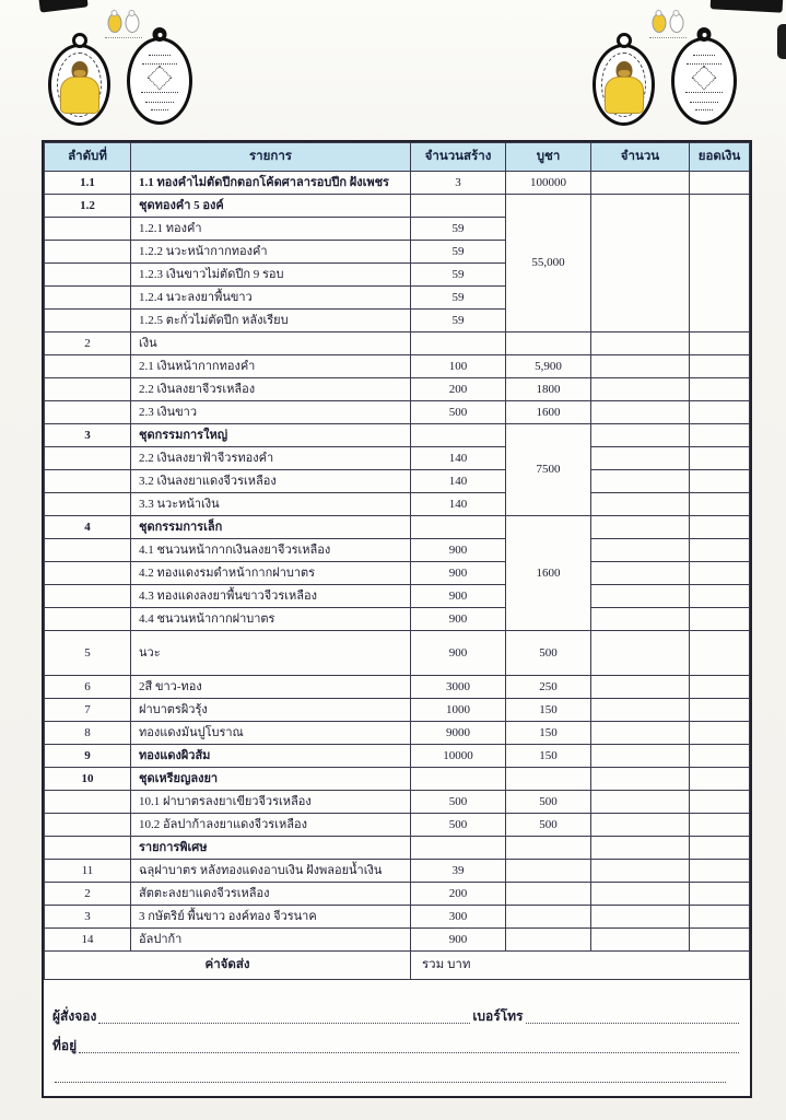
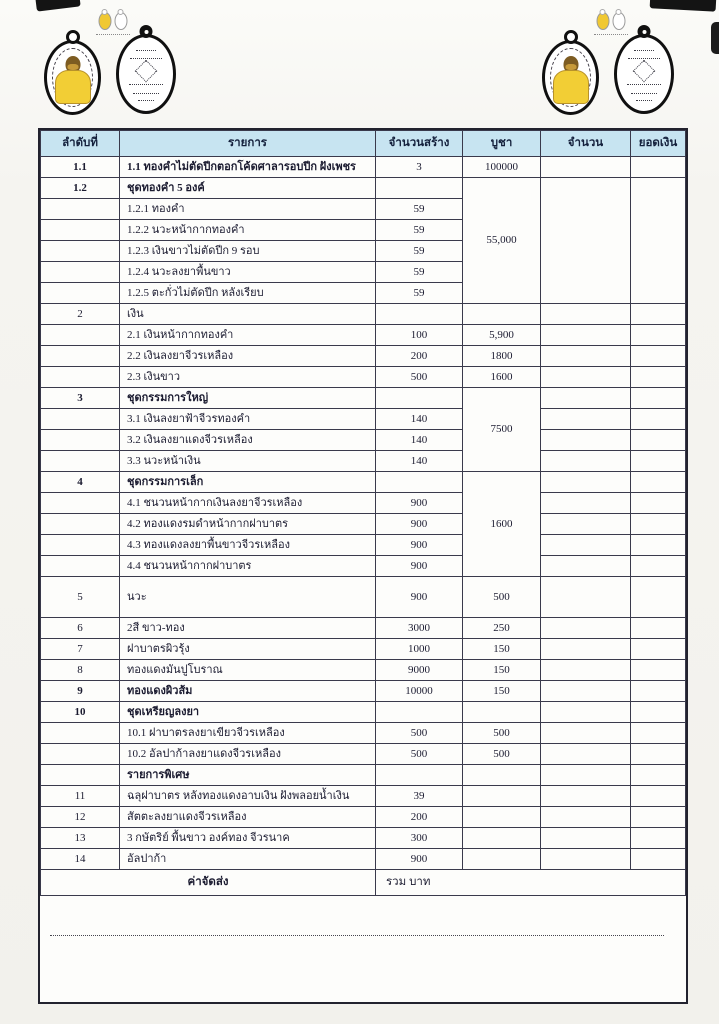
  ลำดับที่	รายการ	จำนวนสร้าง	บูชา	จำนวน	ยอดเงิน
  1.1	1.1 ทองคำไม่ตัดปีกตอกโค้ดศาลารอบปีก ฝังเพชร	3	100000
  1.2	ชุดทองคำ 5 องค์		55,000
  	1.2.1 ทองคำ	59
  	1.2.2 นวะหน้ากากทองคำ	59
  	1.2.3 เงินขาวไม่ตัดปีก 9 รอบ	59
  	1.2.4 นวะลงยาพื้นขาว	59
  	1.2.5 ตะกั่วไม่ตัดปีก หลังเรียบ	59
  2	เงิน
  	2.1 เงินหน้ากากทองคำ	100	5,900
  	2.2 เงินลงยาจีวรเหลือง	200	1800
  	2.3 เงินขาว	500	1600
  3	ชุดกรรมการใหญ่		7500
- 	2.2 เงินลงยาฟ้าจีวรทองคำ	140
+ 	3.1 เงินลงยาฟ้าจีวรทองคำ	140
  	3.2 เงินลงยาแดงจีวรเหลือง	140
  	3.3 นวะหน้าเงิน	140
  4	ชุดกรรมการเล็ก		1600
  	4.1 ชนวนหน้ากากเงินลงยาจีวรเหลือง	900
  	4.2 ทองแดงรมดำหน้ากากฝาบาตร	900
  	4.3 ทองแดงลงยาพื้นขาวจีวรเหลือง	900
  	4.4 ชนวนหน้ากากฝาบาตร	900
  5	นวะ	900	500
  6	2สี ขาว-ทอง	3000	250
  7	ฝาบาตรผิวรุ้ง	1000	150
  8	ทองแดงมันปูโบราณ	9000	150
  9	ทองแดงผิวส้ม	10000	150
  10	ชุดเหรียญลงยา
  	10.1 ฝาบาตรลงยาเขียวจีวรเหลือง	500	500
  	10.2 อัลปาก้าลงยาแดงจีวรเหลือง	500	500
  	รายการพิเศษ
  11	ฉลุฝาบาตร หลังทองแดงอาบเงิน ฝังพลอยน้ำเงิน	39
- 2	สัตตะลงยาแดงจีวรเหลือง	200
+ 12	สัตตะลงยาแดงจีวรเหลือง	200
- 3	3 กษัตริย์ พื้นขาว องค์ทอง จีวรนาค	300
+ 13	3 กษัตริย์ พื้นขาว องค์ทอง จีวรนาค	300
  14	อัลปาก้า	900
  ค่าจัดส่ง	รวม บาท
- ผู้สั่งจอง
- เบอร์โทร
- ที่อยู่
